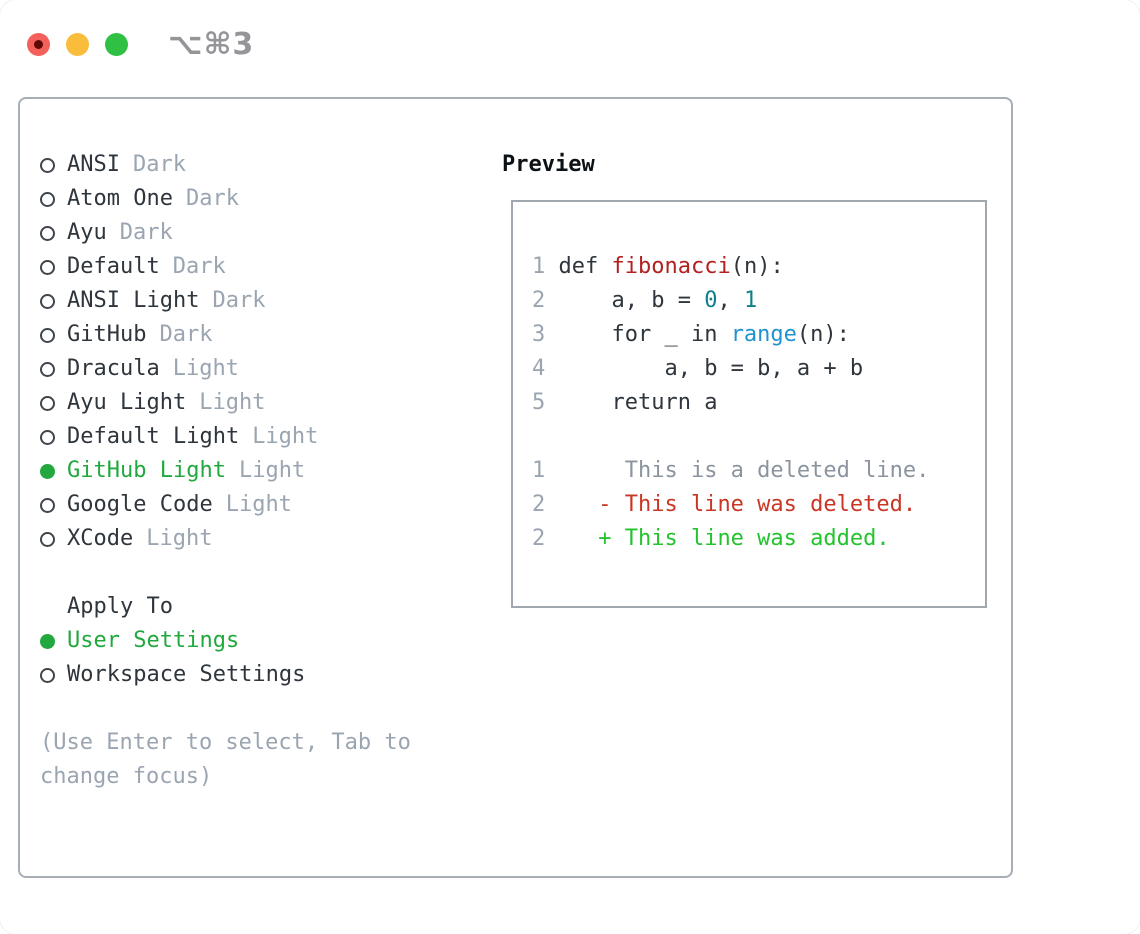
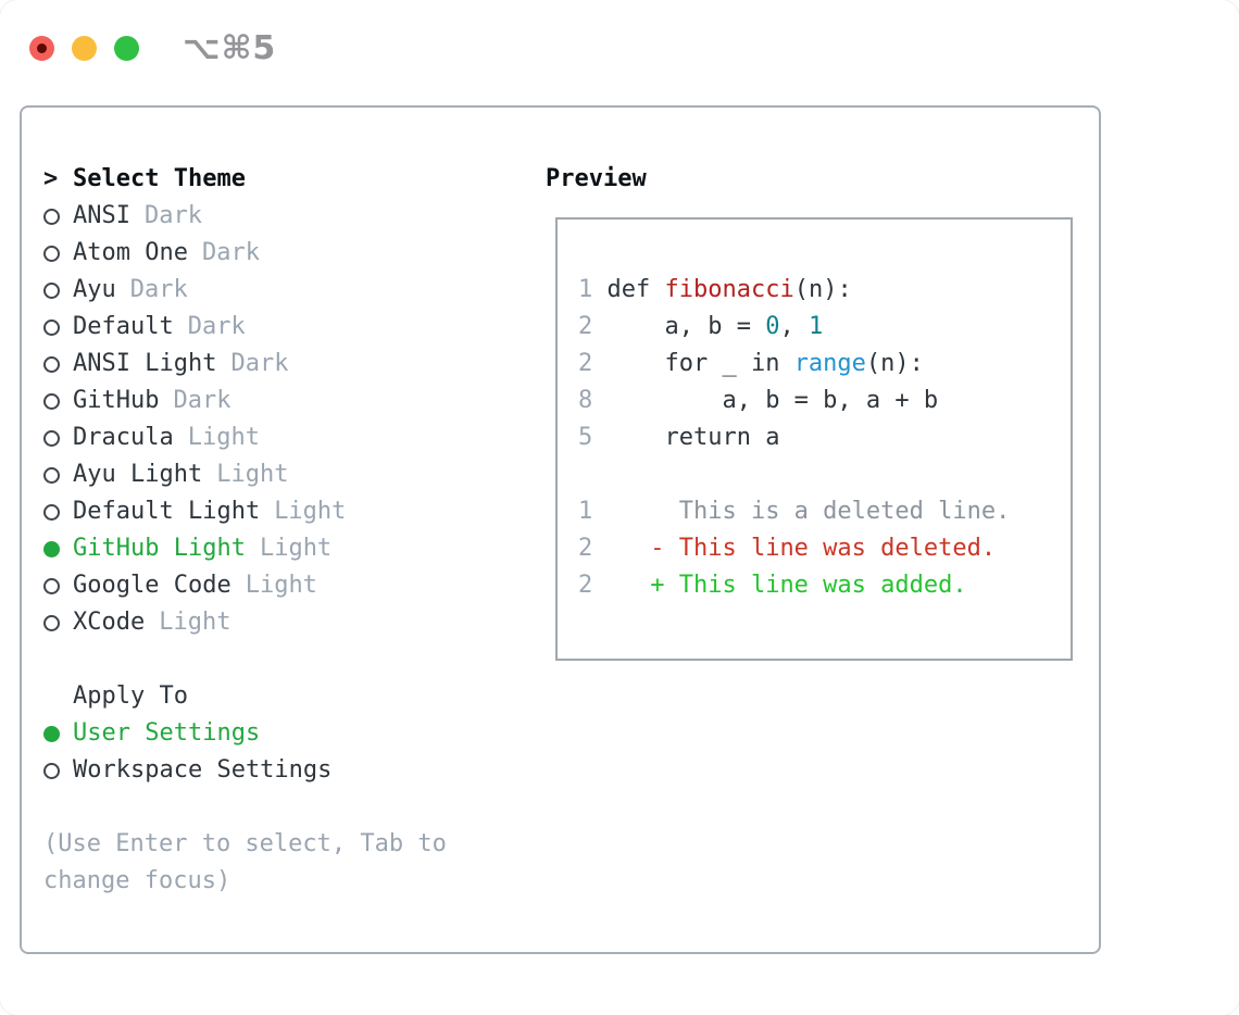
- ⌥⌘3
+ ⌥⌘5
+ >
+ Select Theme
  ANSI
  Dark
  Atom One
  Dark
  Ayu
  Dark
  Default
  Dark
  ANSI Light
  Dark
  GitHub
  Dark
  Dracula
  Light
  Ayu Light
  Light
  Default Light
  Light
  GitHub Light
  Light
  Google Code
  Light
  XCode
  Light
  Apply To
  User Settings
  Workspace Settings
  (Use Enter to select, Tab to change focus)
  Preview
  1 def fibonacci(n):
  2 a, b = 0, 1
- 3 for _ in range(n):
+ 2 for _ in range(n):
- 4 a, b = b, a + b
+ 8 a, b = b, a + b
  5 return a
  1 This is a deleted line.
  2 - This line was deleted.
  2 + This line was added.
